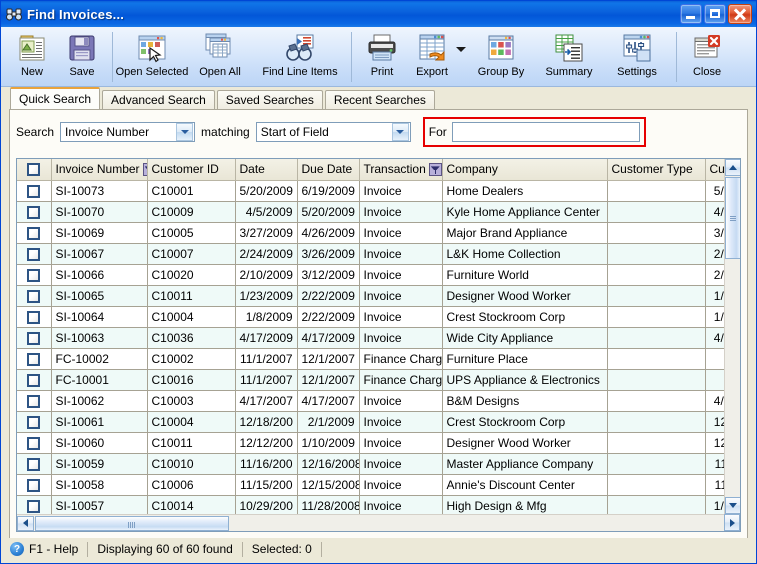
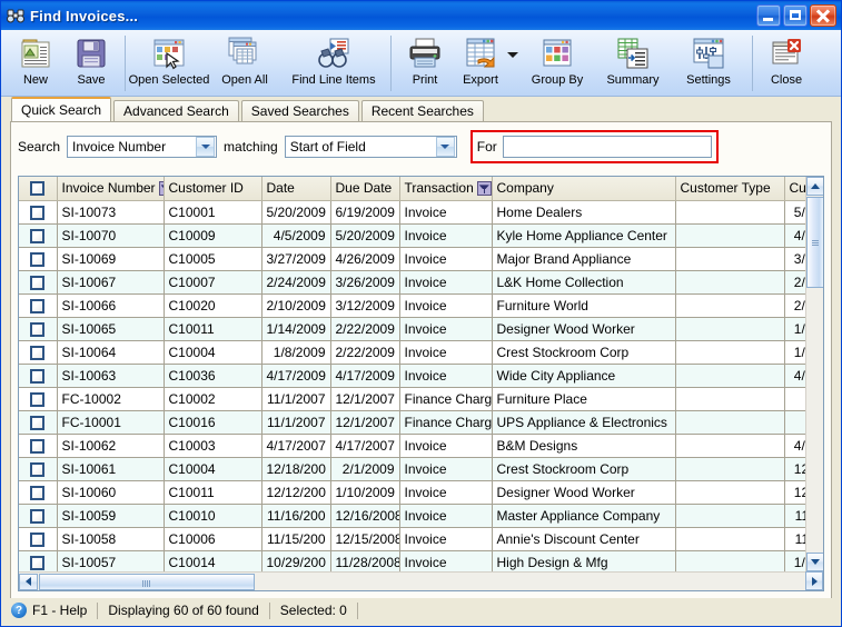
  Find Invoices...
  New
  Save
  Open Selected
  Open All
  Find Line Items
  Print
  Export
  Group By
  Summary
  Settings
  Close
  Quick Search
  Advanced Search
  Saved Searches
  Recent Searches
  Search
  Invoice Number
  matching
  Start of Field
  For
  	Invoice Number	Customer ID	Date	Due Date	Transaction	Company	Customer Type	Cu
  	SI-10073	C10001	5/20/2009	6/19/2009	Invoice	Home Dealers		5/
  	SI-10070	C10009	4/5/2009	5/20/2009	Invoice	Kyle Home Appliance Center		4/
  	SI-10069	C10005	3/27/2009	4/26/2009	Invoice	Major Brand Appliance		3/
  	SI-10067	C10007	2/24/2009	3/26/2009	Invoice	L&K Home Collection		2/
  	SI-10066	C10020	2/10/2009	3/12/2009	Invoice	Furniture World		2/
- 	SI-10065	C10011	1/23/2009	2/22/2009	Invoice	Designer Wood Worker		1/
+ 	SI-10065	C10011	1/14/2009	2/22/2009	Invoice	Designer Wood Worker		1/
  	SI-10064	C10004	1/8/2009	2/22/2009	Invoice	Crest Stockroom Corp		1/
  	SI-10063	C10036	4/17/2009	4/17/2009	Invoice	Wide City Appliance		4/
  	FC-10002	C10002	11/1/2007	12/1/2007	Finance Charg	Furniture Place
  	FC-10001	C10016	11/1/2007	12/1/2007	Finance Charg	UPS Appliance & Electronics
  	SI-10062	C10003	4/17/2007	4/17/2007	Invoice	B&M Designs		4/
  	SI-10061	C10004	12/18/200	2/1/2009	Invoice	Crest Stockroom Corp		1
  	SI-10060	C10011	12/12/200	1/10/2009	Invoice	Designer Wood Worker		1
  	SI-10059	C10010	11/16/200	12/16/2008	Invoice	Master Appliance Company		1
  	SI-10058	C10006	11/15/200	12/15/2008	Invoice	Annie's Discount Center		1
  	SI-10057	C10014	10/29/200	11/28/2008	Invoice	High Design & Mfg		1/
  ?
  F1 - Help
  Displaying 60 of 60 found
  Selected: 0
